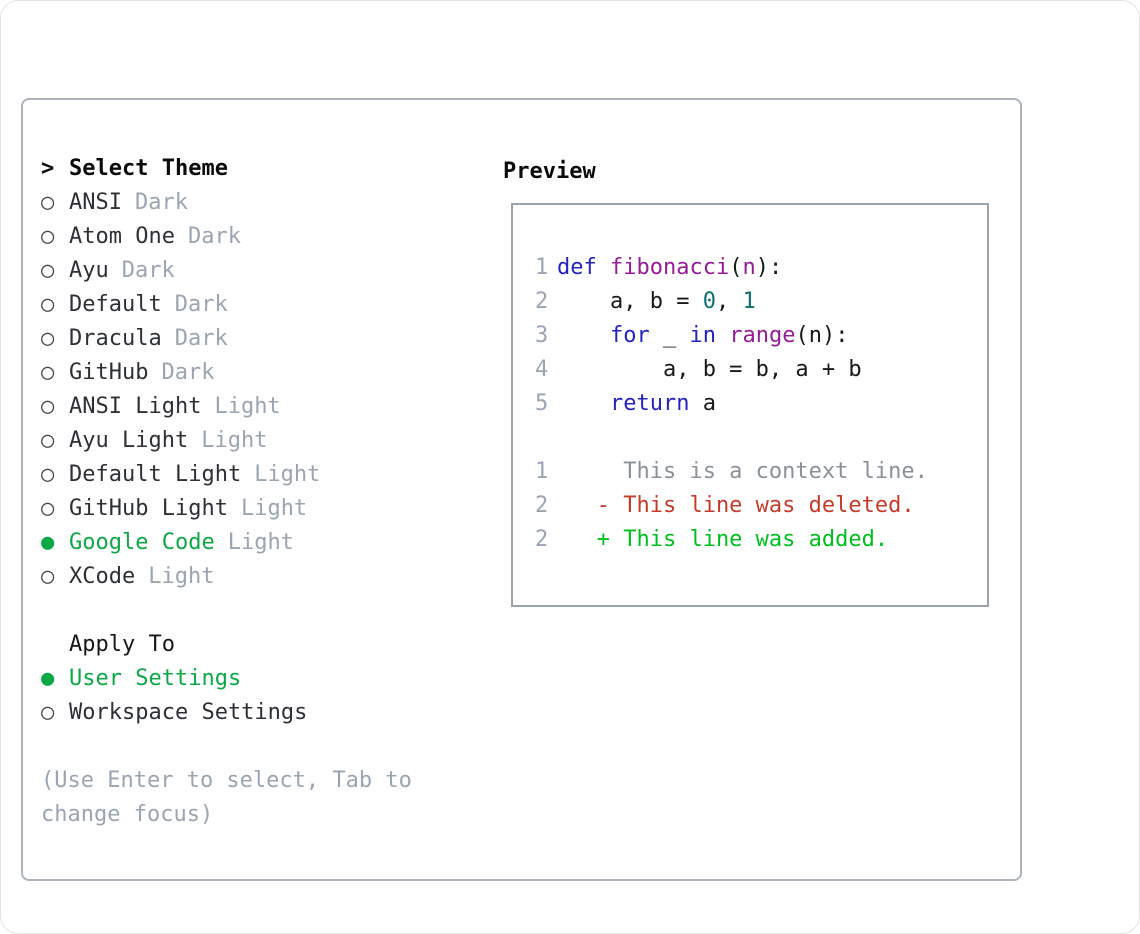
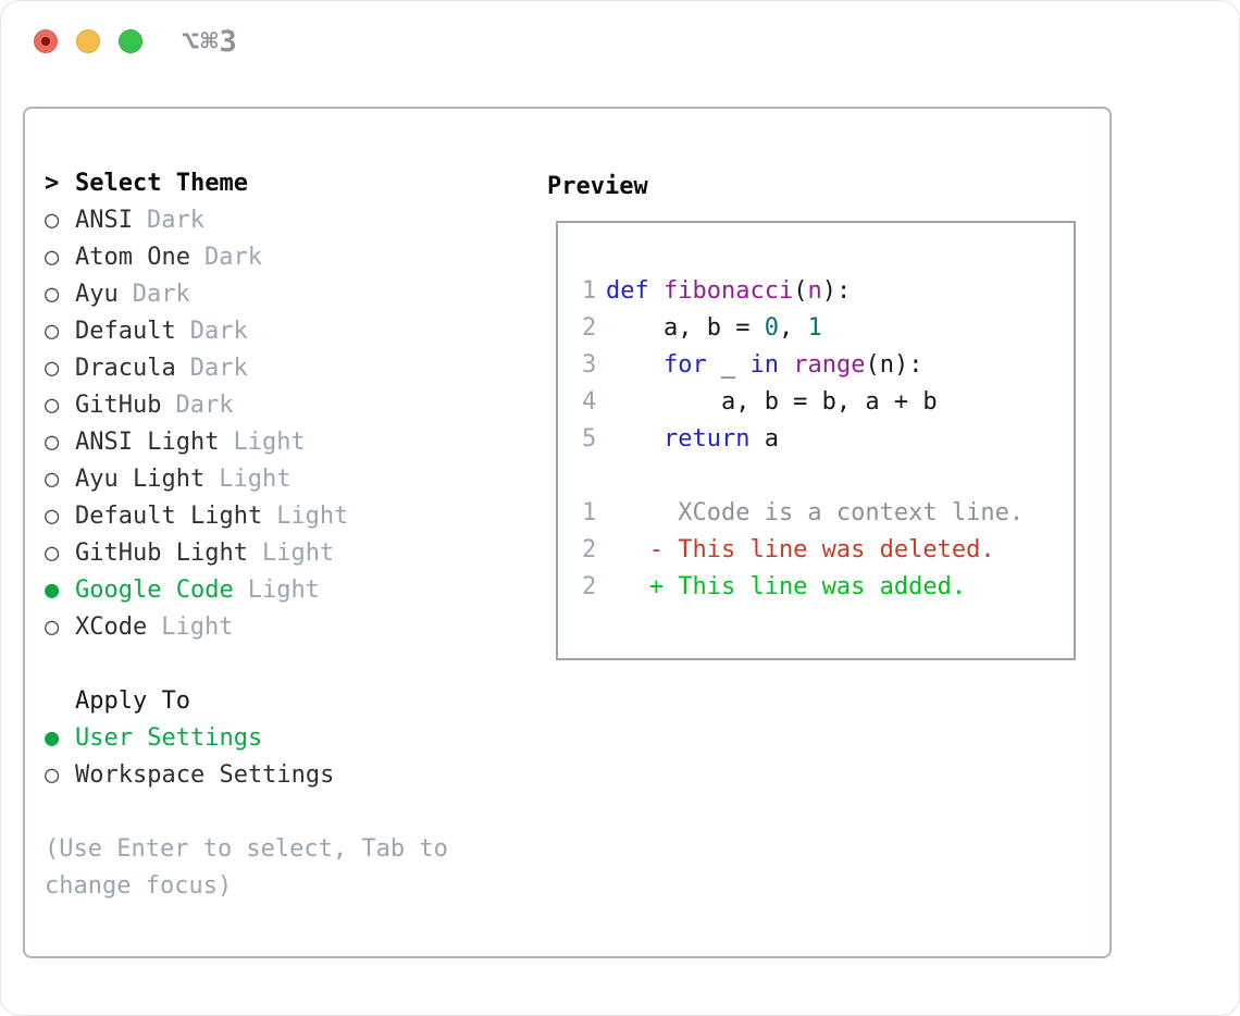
+ ⌥⌘3
  >
  Select Theme
  ○
  ANSI
  Dark
  ○
  Atom One
  Dark
  ○
  Ayu
  Dark
  ○
  Default
  Dark
  ○
  Dracula
  Dark
  ○
  GitHub
  Dark
  ○
  ANSI Light
  Light
  ○
  Ayu Light
  Light
  ○
  Default Light
  Light
  ○
  GitHub Light
  Light
  ●
  Google Code
  Light
  ○
  XCode
  Light
  Apply To
  ●
  User Settings
  ○
  Workspace Settings
  (Use Enter to select, Tab to change focus)
  Preview
  1
  def
  fibonacci
  (
  n
  ):
  2
  a, b =
  0
  ,
  1
  3
  for
  _
  in
  range
  (n):
  4
  a, b = b, a + b
  5
  return
  a
  1
- This is a context line.
+ XCode is a context line.
  2
  - This line was deleted.
  2
  + This line was added.
